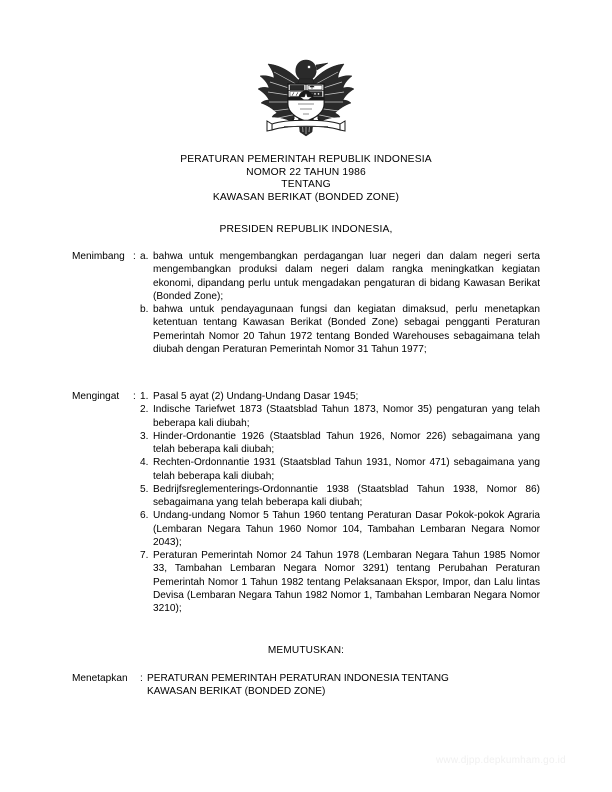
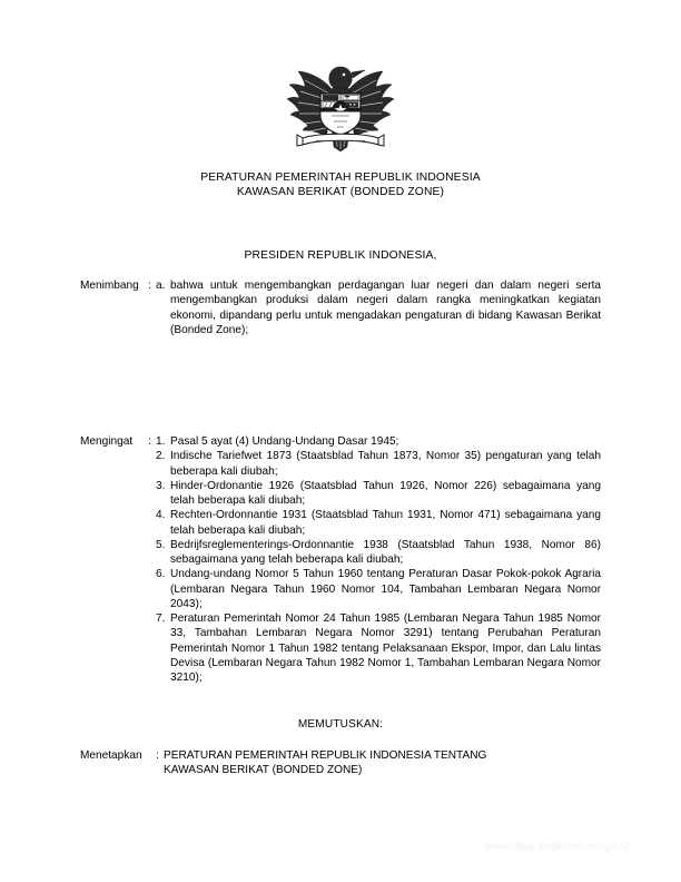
  PERATURAN PEMERINTAH REPUBLIK INDONESIA
- NOMOR 22 TAHUN 1986
- TENTANG
  KAWASAN BERIKAT (BONDED ZONE)
  PRESIDEN REPUBLIK INDONESIA,
  Menimbang
  :
  a.
  bahwa untuk mengembangkan perdagangan luar negeri dan dalam negeri serta mengembangkan produksi dalam negeri dalam rangka meningkatkan kegiatan ekonomi, dipandang perlu untuk mengadakan pengaturan di bidang Kawasan Berikat (Bonded Zone);
- b.
- bahwa untuk pendayagunaan fungsi dan kegiatan dimaksud, perlu menetapkan ketentuan tentang Kawasan Berikat (Bonded Zone) sebagai pengganti Peraturan Pemerintah Nomor 20 Tahun 1972 tentang Bonded Warehouses sebagaimana telah diubah dengan Peraturan Pemerintah Nomor 31 Tahun 1977;
  Mengingat
  :
  1.
- Pasal 5 ayat (2) Undang-Undang Dasar 1945;
+ Pasal 5 ayat (4) Undang-Undang Dasar 1945;
  2.
  Indische Tariefwet 1873 (Staatsblad Tahun 1873, Nomor 35) pengaturan yang telah beberapa kali diubah;
  3.
  Hinder-Ordonantie 1926 (Staatsblad Tahun 1926, Nomor 226) sebagaimana yang telah beberapa kali diubah;
  4.
  Rechten-Ordonnantie 1931 (Staatsblad Tahun 1931, Nomor 471) sebagaimana yang telah beberapa kali diubah;
  5.
  Bedrijfsreglementerings-Ordonnantie 1938 (Staatsblad Tahun 1938, Nomor 86) sebagaimana yang telah beberapa kali diubah;
  6.
  Undang-undang Nomor 5 Tahun 1960 tentang Peraturan Dasar Pokok-pokok Agraria (Lembaran Negara Tahun 1960 Nomor 104, Tambahan Lembaran Negara Nomor 2043);
  7.
- Peraturan Pemerintah Nomor 24 Tahun 1978 (Lembaran Negara Tahun 1985 Nomor 33, Tambahan Lembaran Negara Nomor 3291) tentang Perubahan Peraturan Pemerintah Nomor 1 Tahun 1982 tentang Pelaksanaan Ekspor, Impor, dan Lalu lintas Devisa (Lembaran Negara Tahun 1982 Nomor 1, Tambahan Lembaran Negara Nomor 3210);
+ Peraturan Pemerintah Nomor 24 Tahun 1985 (Lembaran Negara Tahun 1985 Nomor 33, Tambahan Lembaran Negara Nomor 3291) tentang Perubahan Peraturan Pemerintah Nomor 1 Tahun 1982 tentang Pelaksanaan Ekspor, Impor, dan Lalu lintas Devisa (Lembaran Negara Tahun 1982 Nomor 1, Tambahan Lembaran Negara Nomor 3210);
  MEMUTUSKAN:
  Menetapkan
  :
- PERATURAN PEMERINTAH PERATURAN INDONESIA TENTANG
+ PERATURAN PEMERINTAH REPUBLIK INDONESIA TENTANG
  KAWASAN BERIKAT (BONDED ZONE)
